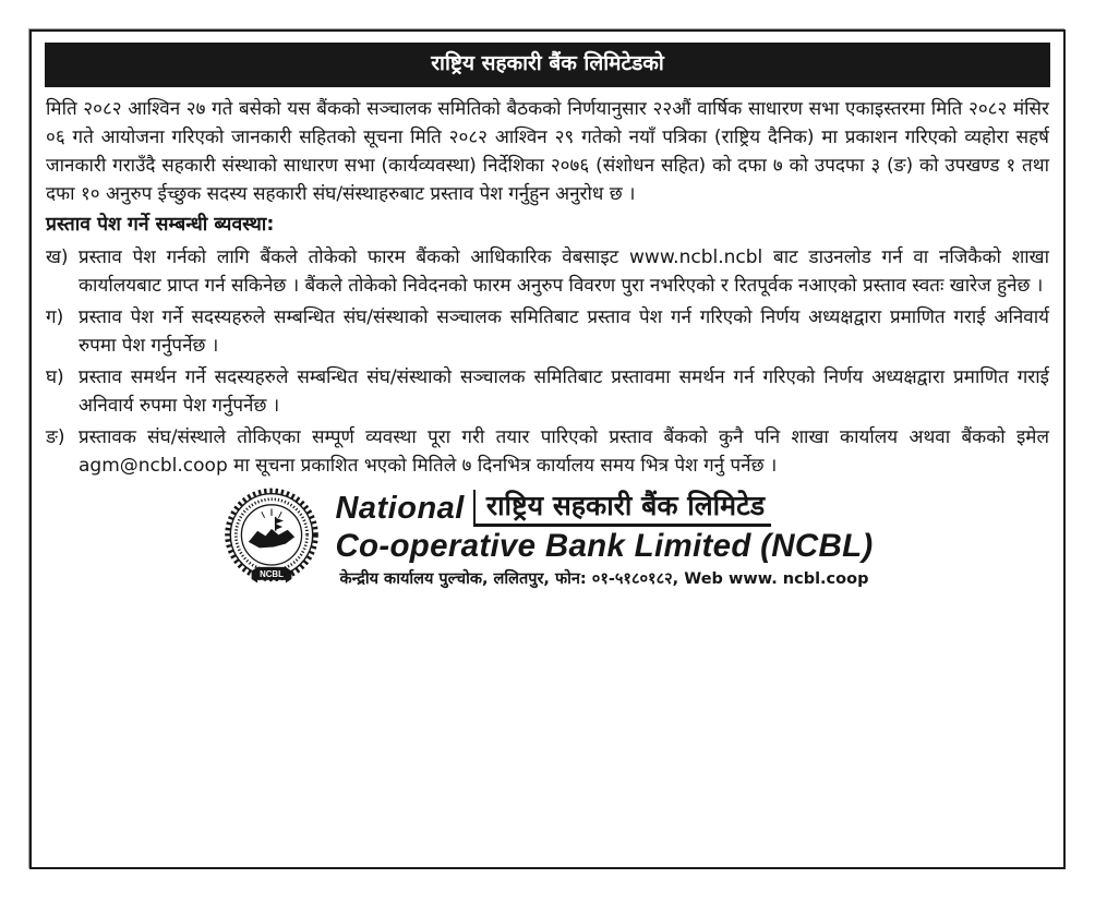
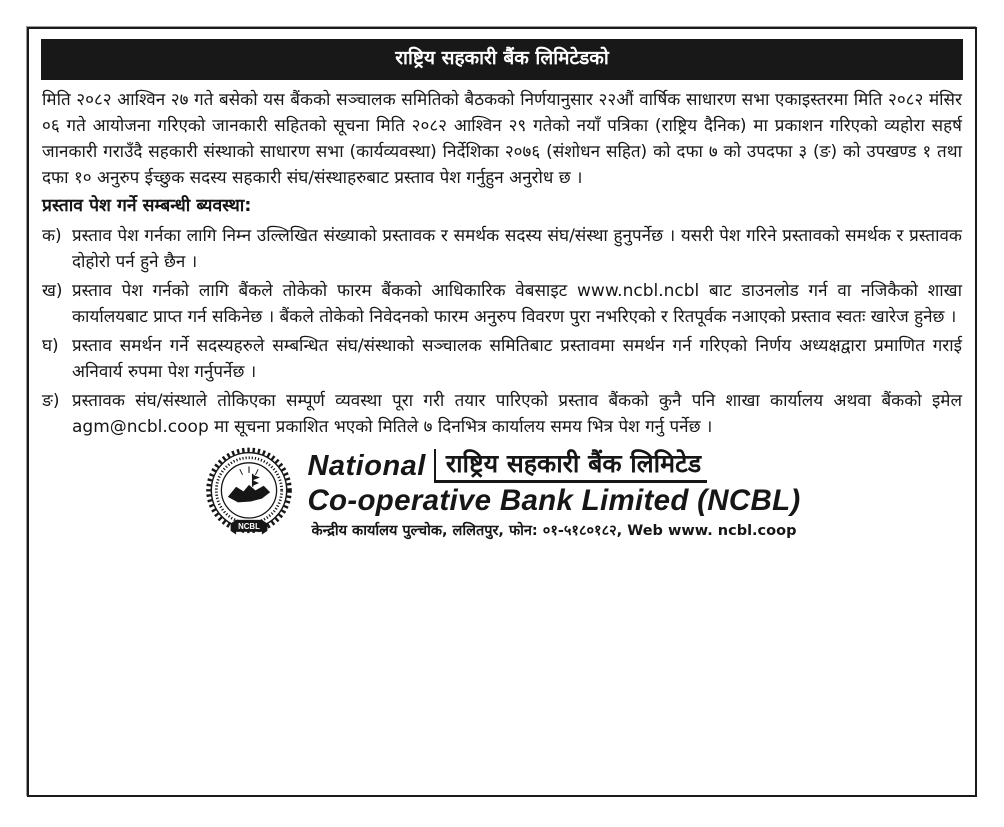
  राष्ट्रिय सहकारी बैंक लिमिटेडको
  मिति २०८२ आश्विन २७ गते बसेको यस बैंकको सञ्चालक समितिको बैठकको निर्णयानुसार २२औं वार्षिक साधारण सभा एकाइस्तरमा मिति २०८२ मंसिर ०६ गते आयोजना गरिएको जानकारी सहितको सूचना मिति २०८२ आश्विन २९ गतेको नयाँ पत्रिका (राष्ट्रिय दैनिक) मा प्रकाशन गरिएको व्यहोरा सहर्ष जानकारी गराउँदै सहकारी संस्थाको साधारण सभा (कार्यव्यवस्था) निर्देशिका २०७६ (संशोधन सहित) को दफा ७ को उपदफा ३ (ङ) को उपखण्ड १ तथा दफा १० अनुरुप ईच्छुक सदस्य सहकारी संघ/संस्थाहरुबाट प्रस्ताव पेश गर्नुहुन अनुरोध छ ।
  प्रस्ताव पेश गर्ने सम्बन्धी ब्यवस्था:
+ क)
+ प्रस्ताव पेश गर्नका लागि निम्न उल्लिखित संख्याको प्रस्तावक र समर्थक सदस्य संघ/संस्था हुनुपर्नेछ । यसरी पेश गरिने प्रस्तावको समर्थक र प्रस्तावक दोहोरो पर्न हुने छैन ।
  ख)
  प्रस्ताव पेश गर्नको लागि बैंकले तोकेको फारम बैंकको आधिकारिक वेबसाइट www.ncbl.ncbl बाट डाउनलोड गर्न वा नजिकैको शाखा कार्यालयबाट प्राप्त गर्न सकिनेछ । बैंकले तोकेको निवेदनको फारम अनुरुप विवरण पुरा नभरिएको र रितपूर्वक नआएको प्रस्ताव स्वतः खारेज हुनेछ ।
- ग)
- प्रस्ताव पेश गर्ने सदस्यहरुले सम्बन्धित संघ/संस्थाको सञ्चालक समितिबाट प्रस्ताव पेश गर्न गरिएको निर्णय अध्यक्षद्वारा प्रमाणित गराई अनिवार्य रुपमा पेश गर्नुपर्नेछ ।
  घ)
  प्रस्ताव समर्थन गर्ने सदस्यहरुले सम्बन्धित संघ/संस्थाको सञ्चालक समितिबाट प्रस्तावमा समर्थन गर्न गरिएको निर्णय अध्यक्षद्वारा प्रमाणित गराई अनिवार्य रुपमा पेश गर्नुपर्नेछ ।
  ङ)
  प्रस्तावक संघ/संस्थाले तोकिएका सम्पूर्ण व्यवस्था पूरा गरी तयार पारिएको प्रस्ताव बैंकको कुनै पनि शाखा कार्यालय अथवा बैंकको इमेल agm@ncbl.coop मा सूचना प्रकाशित भएको मितिले ७ दिनभित्र कार्यालय समय भित्र पेश गर्नु पर्नेछ ।
  NCBL
  National
  राष्ट्रिय सहकारी बैंक लिमिटेड
  Co-operative Bank Limited (NCBL)
  केन्द्रीय कार्यालय पुल्चोक, ललितपुर, फोन: ०१-५१८०१८२, Web www. ncbl.coop
